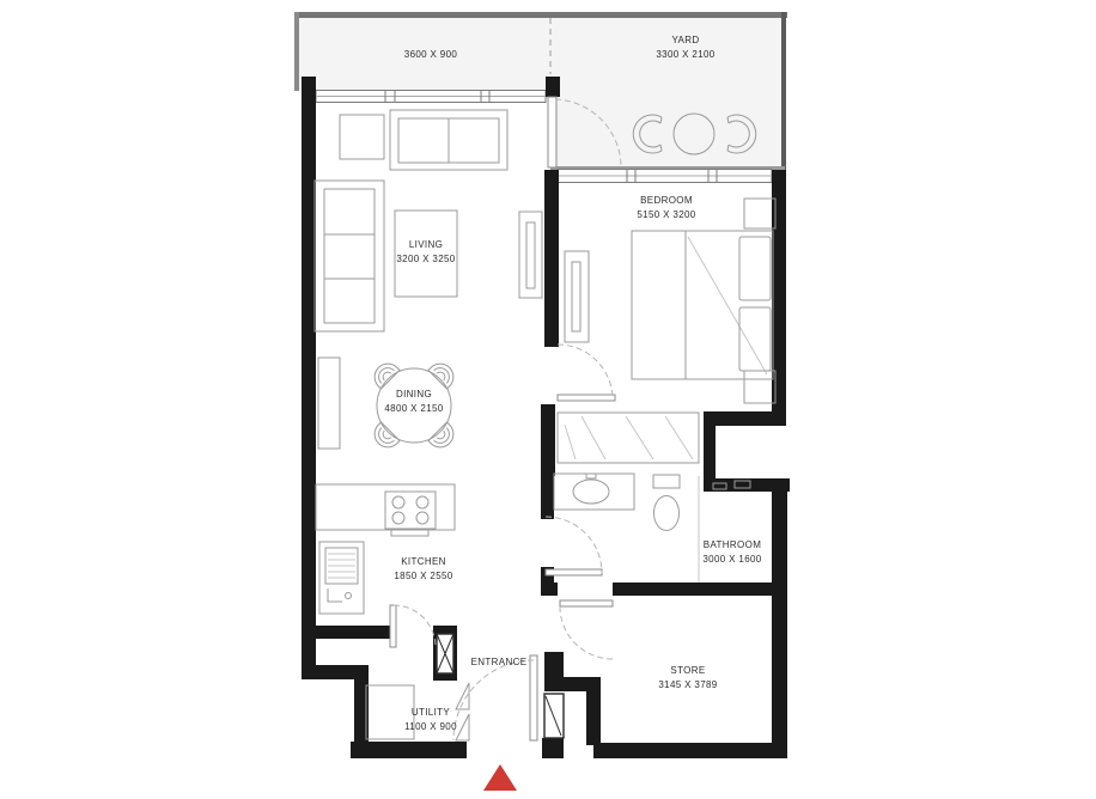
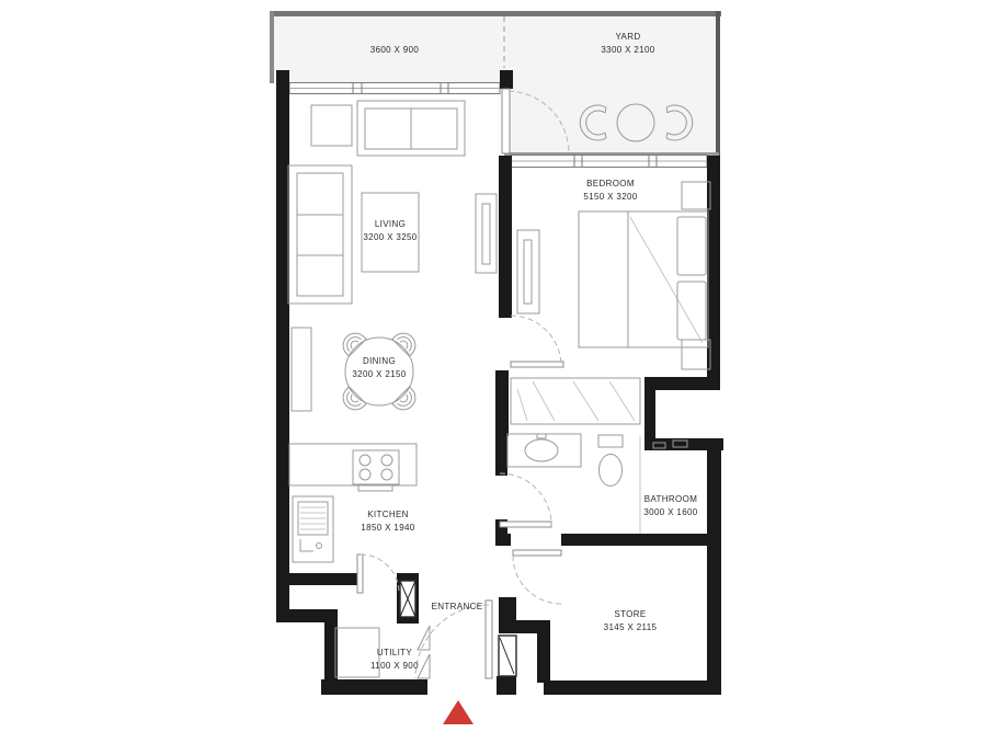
  3600 X 900
  YARD
  3300 X 2100
  LIVING
  3200 X 3250
  BEDROOM
  5150 X 3200
  DINING
- 4800 X 2150
+ 3200 X 2150
  KITCHEN
- 1850 X 2550
+ 1850 X 1940
  BATHROOM
  3000 X 1600
  STORE
- 3145 X 3789
+ 3145 X 2115
  UTILITY
  1100 X 900
  ENTRANCE
